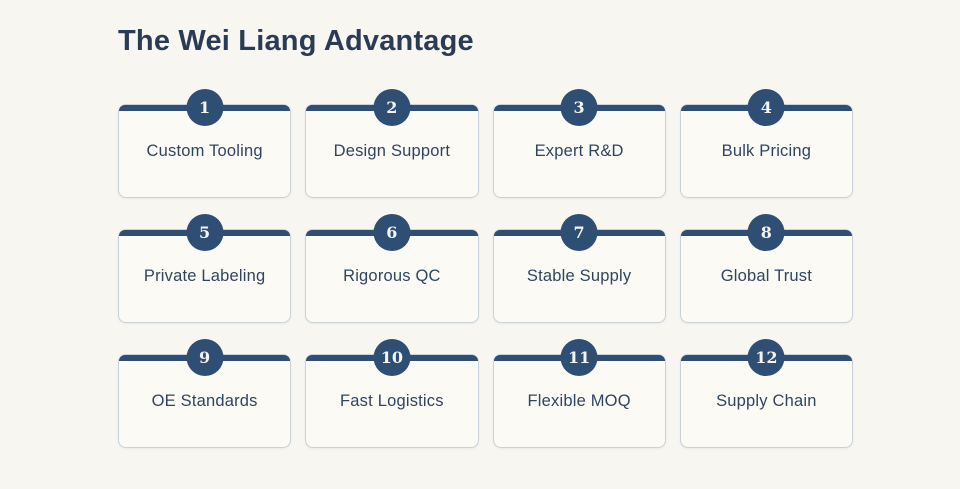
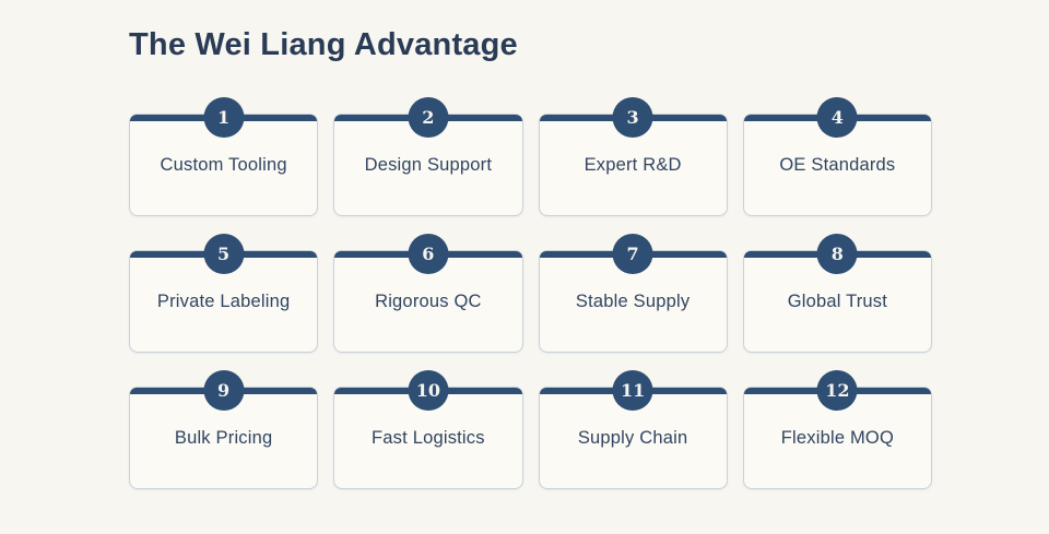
  The Wei Liang Advantage
  1
  Custom Tooling
  2
  Design Support
  3
  Expert R&D
  4
- Bulk Pricing
+ OE Standards
  5
  Private Labeling
  6
  Rigorous QC
  7
  Stable Supply
  8
  Global Trust
  9
- OE Standards
+ Bulk Pricing
  10
  Fast Logistics
  11
- Flexible MOQ
+ Supply Chain
  12
- Supply Chain
+ Flexible MOQ
